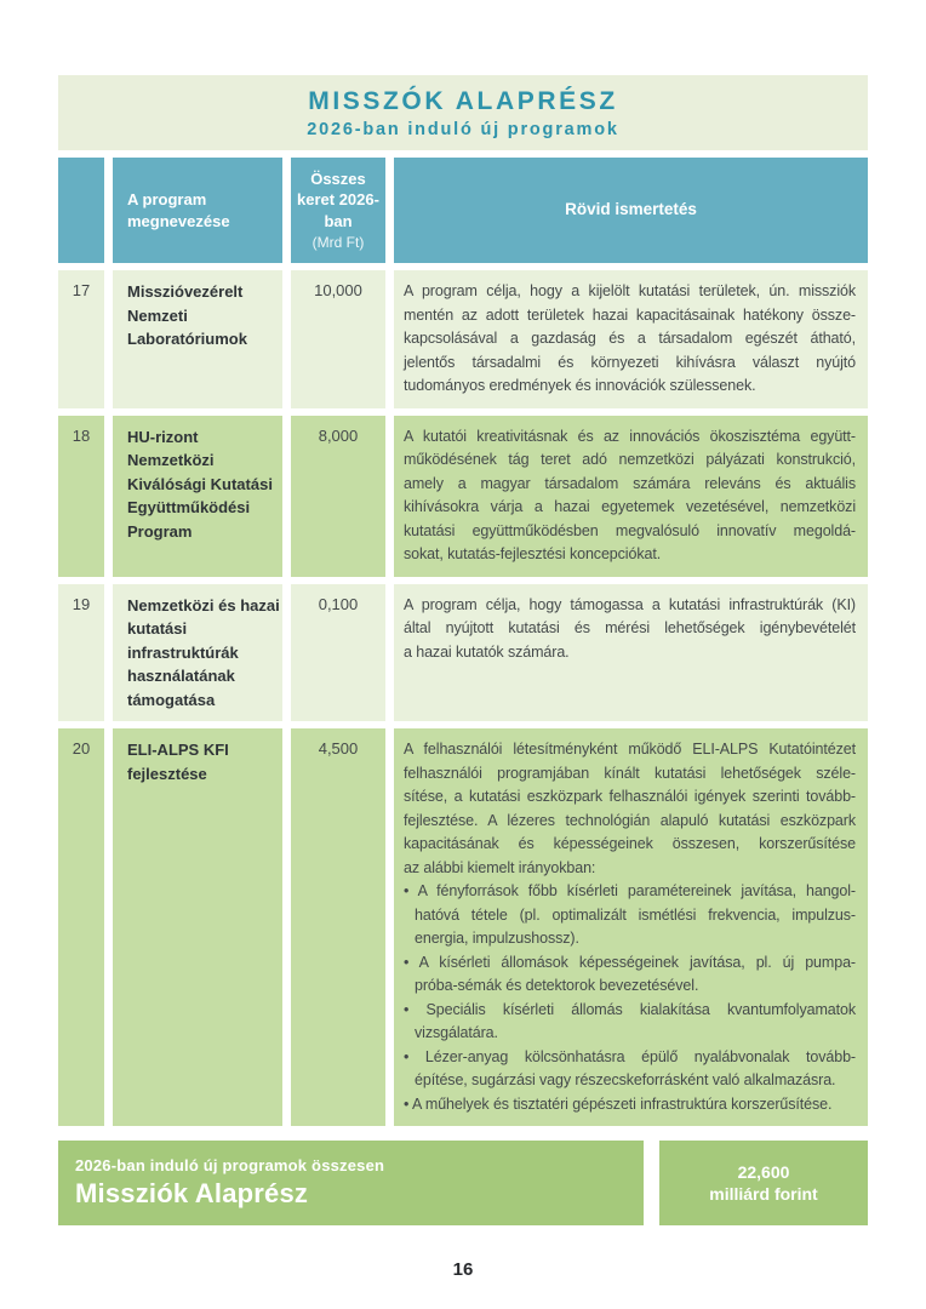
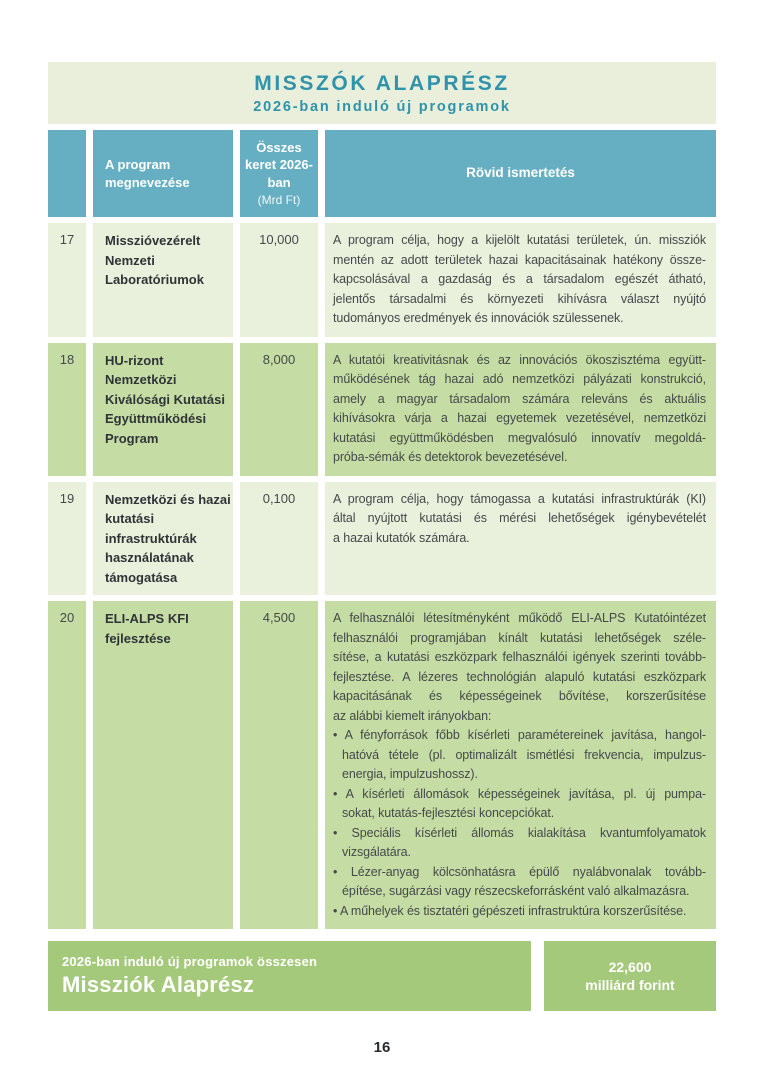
  MISSZÓK ALAPRÉSZ
  2026-ban induló új programok
  A program megnevezése
  Összes keret 2026-ban
  (Mrd Ft)
  Rövid ismertetés
  17
  Misszióvezérelt Nemzeti Laboratóriumok
  10,000
  A program célja, hogy a kijelölt kutatási területek, ún. missziók
  mentén az adott területek hazai kapacitásainak hatékony össze-
  kapcsolásával a gazdaság és a társadalom egészét átható,
  jelentős társadalmi és környezeti kihívásra választ nyújtó
  tudományos eredmények és innovációk szülessenek.
  18
  HU-rizont Nemzetközi Kiválósági Kutatási Együttműködési Program
  8,000
  A kutatói kreativitásnak és az innovációs ökoszisztéma együtt-
- működésének tág teret adó nemzetközi pályázati konstrukció,
+ működésének tág hazai adó nemzetközi pályázati konstrukció,
  amely a magyar társadalom számára releváns és aktuális
  kihívásokra várja a hazai egyetemek vezetésével, nemzetközi
  kutatási együttműködésben megvalósuló innovatív megoldá-
- sokat, kutatás-fejlesztési koncepciókat.
+ próba-sémák és detektorok bevezetésével.
  19
  Nemzetközi és hazai kutatási infrastruktúrák használatának támogatása
  0,100
  A program célja, hogy támogassa a kutatási infrastruktúrák (KI)
  által nyújtott kutatási és mérési lehetőségek igénybevételét
  a hazai kutatók számára.
  20
  ELI-ALPS KFI fejlesztése
  4,500
  A felhasználói létesítményként működő ELI-ALPS Kutatóintézet
  felhasználói programjában kínált kutatási lehetőségek széle-
  sítése, a kutatási eszközpark felhasználói igények szerinti tovább-
  fejlesztése. A lézeres technológián alapuló kutatási eszközpark
- kapacitásának és képességeinek összesen, korszerűsítése
+ kapacitásának és képességeinek bővítése, korszerűsítése
  az alábbi kiemelt irányokban:
  • A fényforrások főbb kísérleti paramétereinek javítása, hangol-
  hatóvá tétele (pl. optimalizált ismétlési frekvencia, impulzus-
  energia, impulzushossz).
  • A kísérleti állomások képességeinek javítása, pl. új pumpa-
- próba-sémák és detektorok bevezetésével.
+ sokat, kutatás-fejlesztési koncepciókat.
  • Speciális kísérleti állomás kialakítása kvantumfolyamatok
  vizsgálatára.
  • Lézer-anyag kölcsönhatásra épülő nyalábvonalak tovább-
  építése, sugárzási vagy részecskeforrásként való alkalmazásra.
  • A műhelyek és tisztatéri gépészeti infrastruktúra korszerűsítése.
  2026-ban induló új programok összesen
  Missziók Alaprész
  22,600
  milliárd forint
  16
